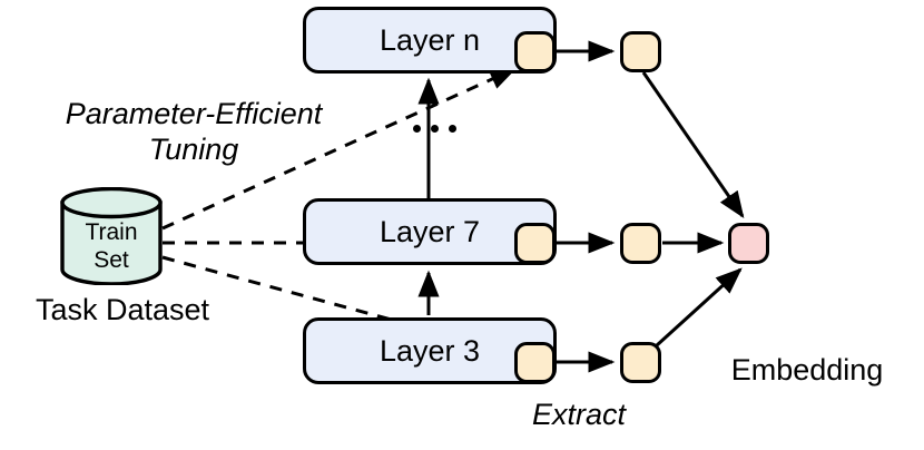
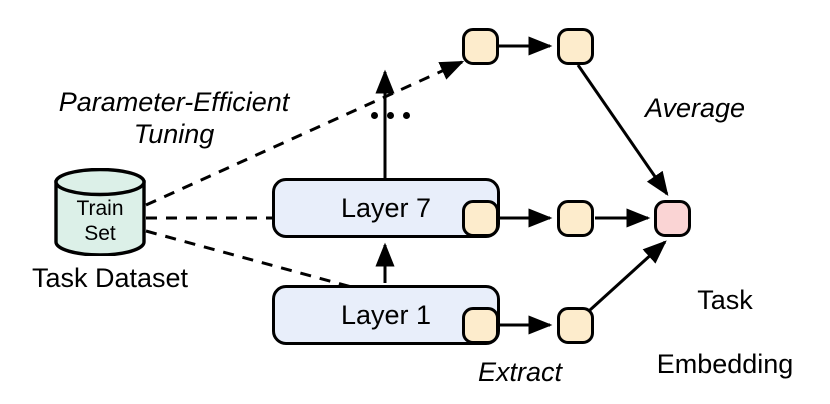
  Train
  Set
  Task Dataset
  Parameter-Efficient
  Tuning
+ Average
  Extract
- Layer n
  Layer 7
- Layer 3
+ Layer 1
+ Task
  Embedding
